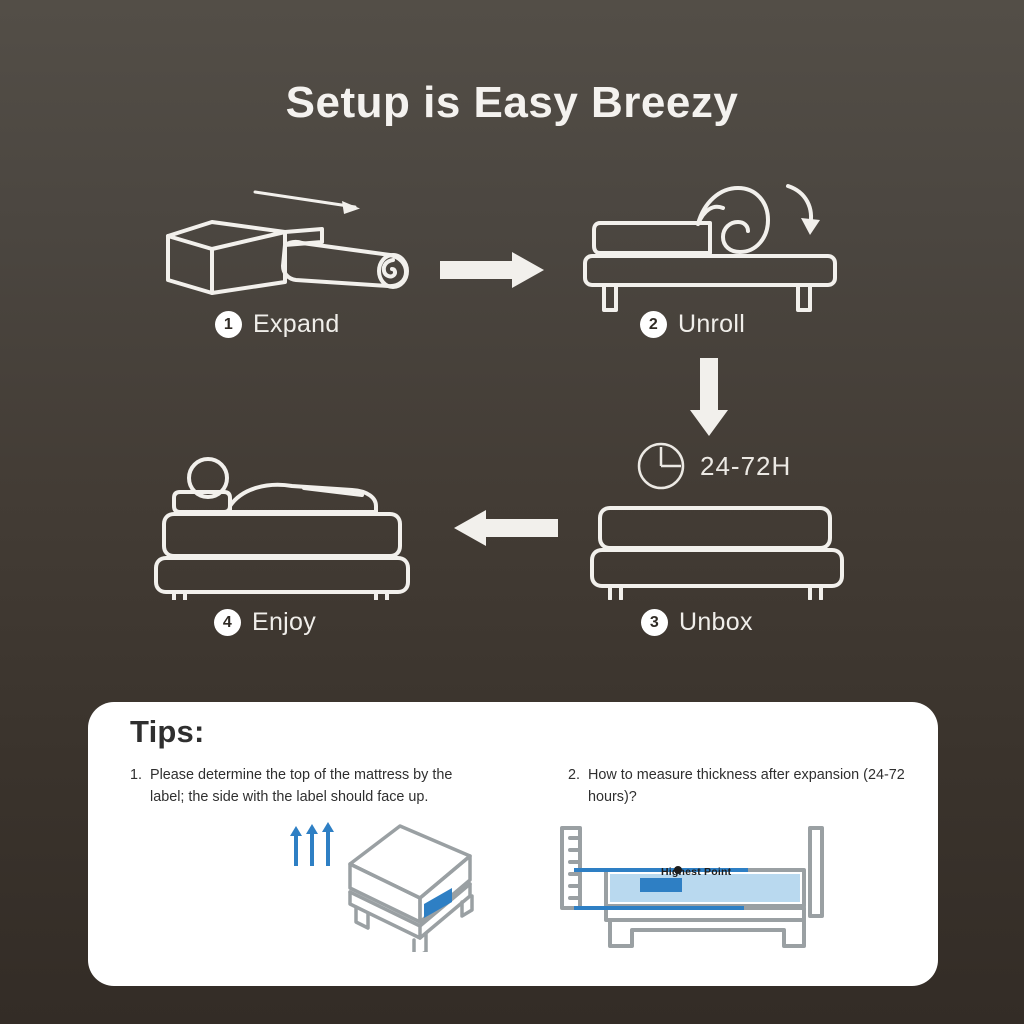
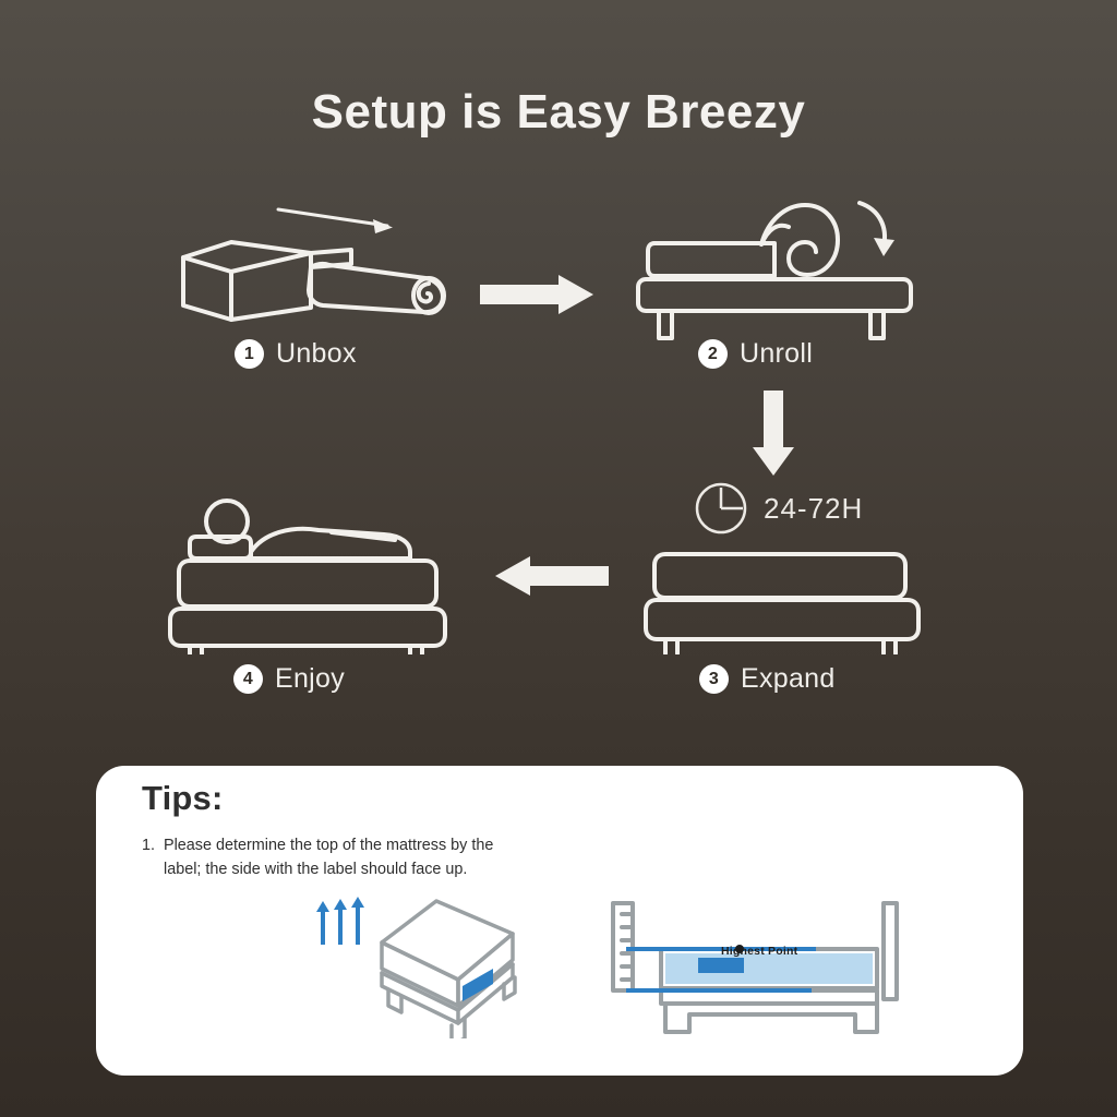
  Setup is Easy Breezy
  1
- Expand
+ Unbox
  2
  Unroll
  24-72H
  3
- Unbox
+ Expand
  4
  Enjoy
  Tips:
  1.
  Please determine the top of the mattress by the label; the side with the label should face up.
- 2.
- How to measure thickness after expansion (24-72 hours)?
  Highest Point
